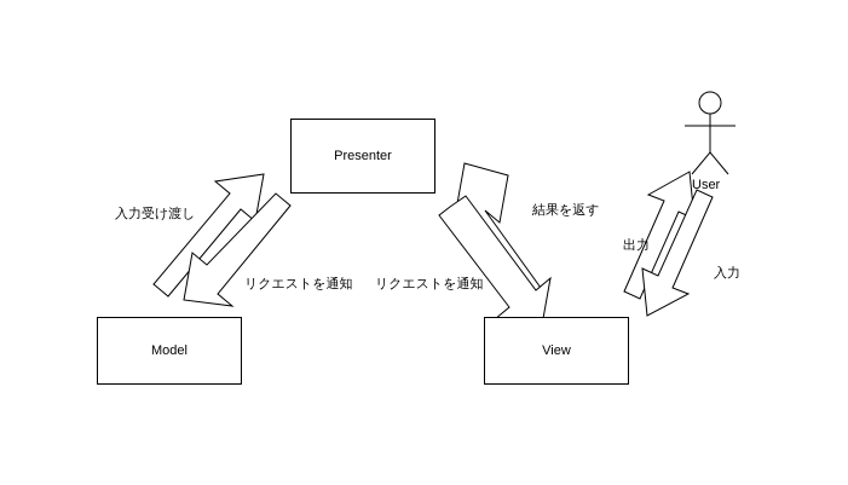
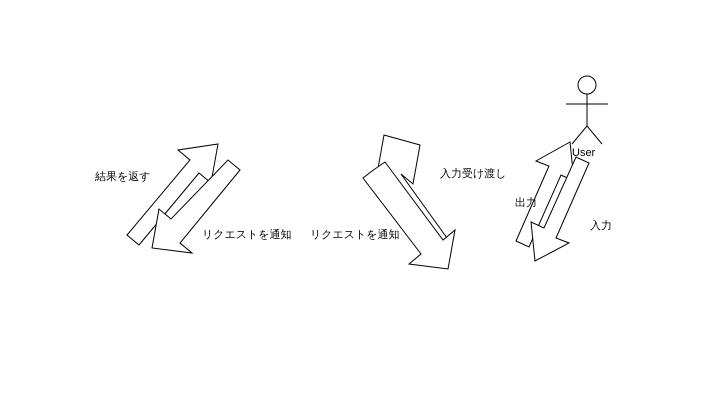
- Presenter
- Model
- View
  User
- 入力受け渡し
+ 結果を返す
  リクエストを通知
  リクエストを通知
- 結果を返す
+ 入力受け渡し
  出力
  入力
